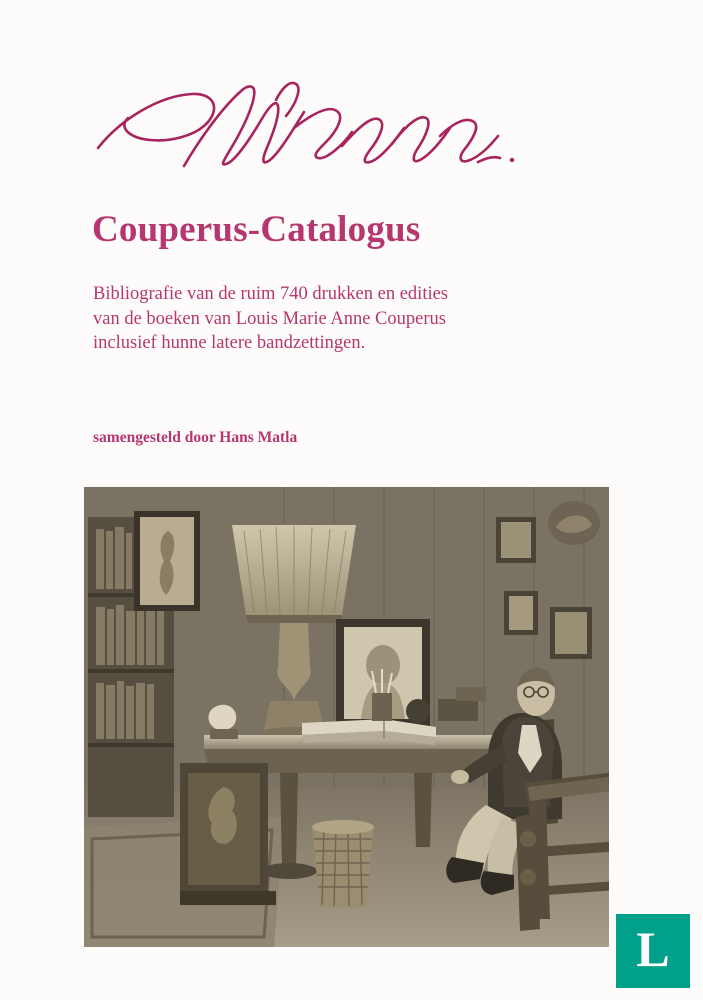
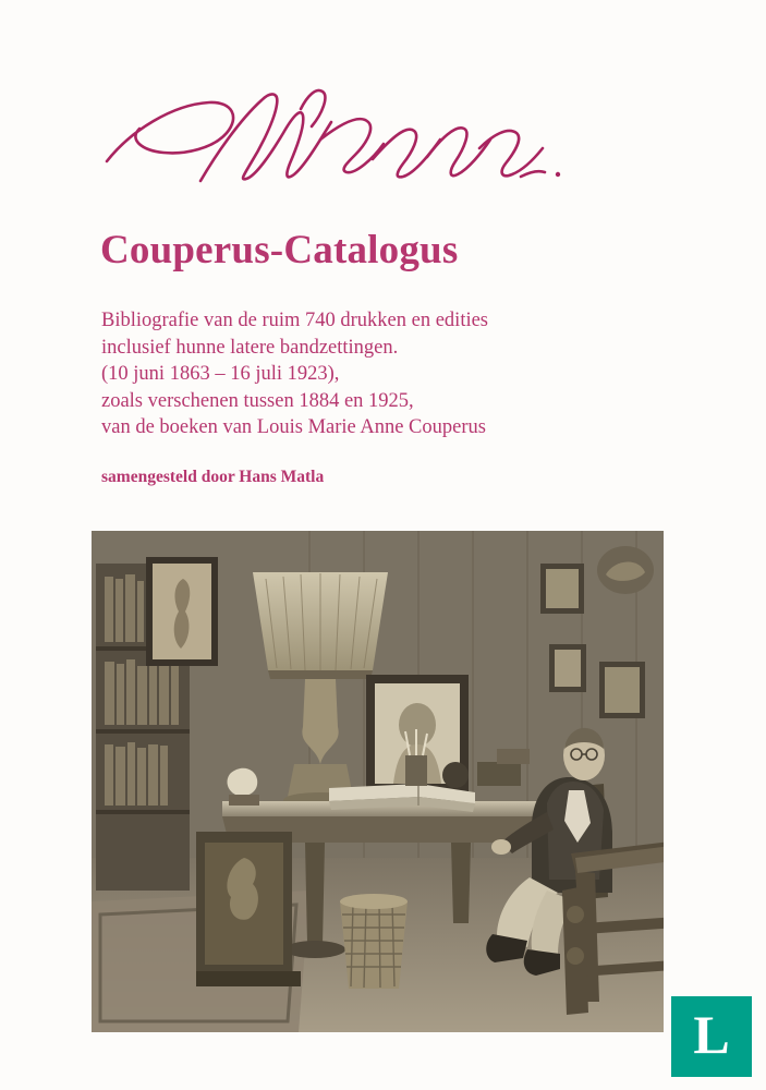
  Couperus-Catalogus
  Bibliografie van de ruim 740 drukken en edities
- van de boeken van Louis Marie Anne Couperus
+ inclusief hunne latere bandzettingen.
+ (10 juni 1863 – 16 juli 1923),
+ zoals verschenen tussen 1884 en 1925,
- inclusief hunne latere bandzettingen.
+ van de boeken van Louis Marie Anne Couperus
  samengesteld door Hans Matla
  L
